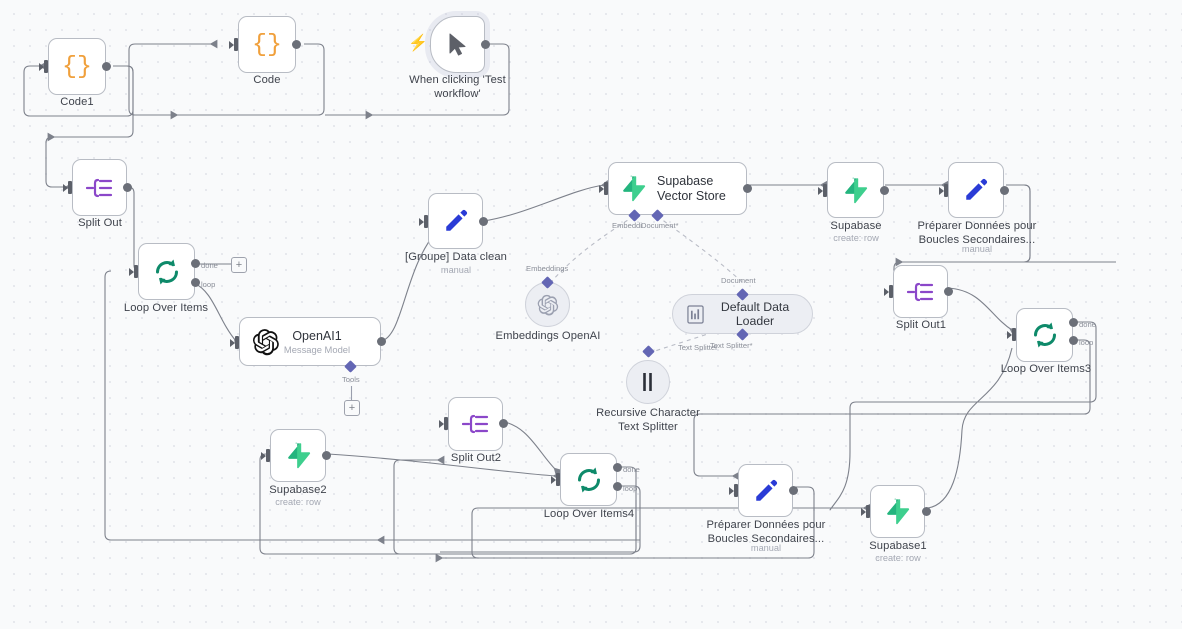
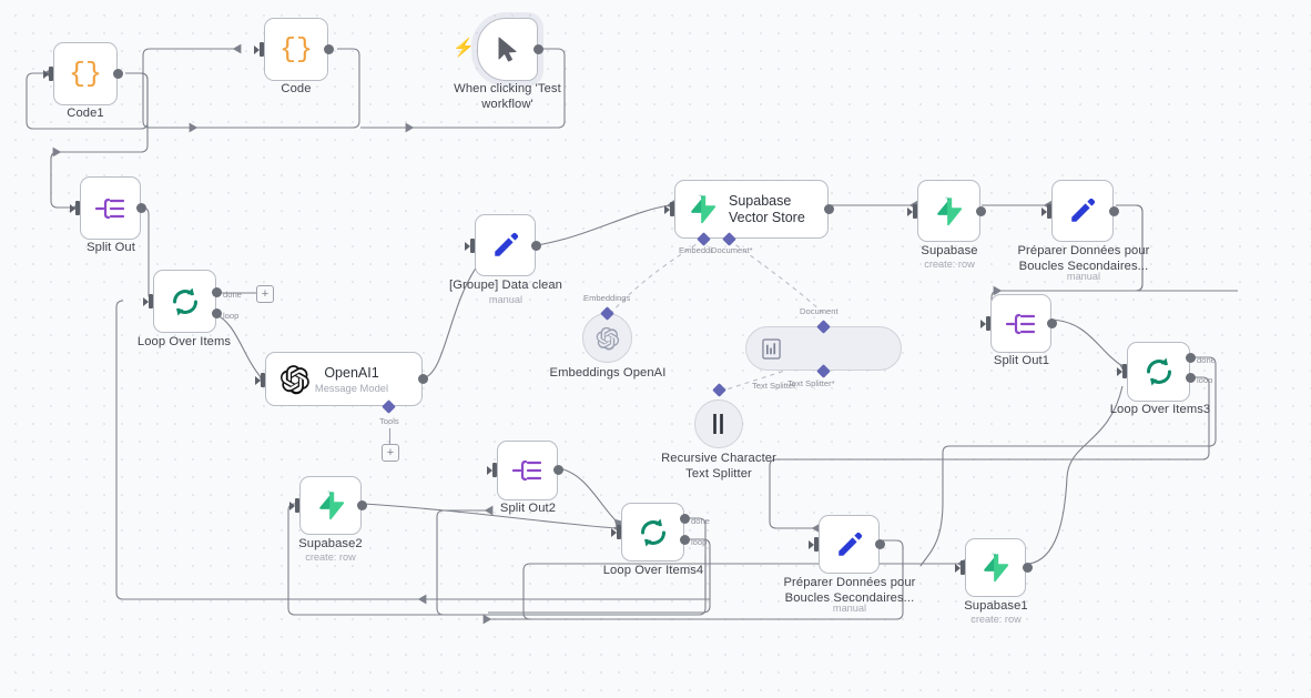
  {}
  Code1
  {}
  Code
  ⚡
  When clicking 'Test workflow'
  Split Out
  done
  loop
  +
  Loop Over Items
  OpenAI1
  Message Model
  Tools
  +
  [Groupe] Data clean
  manual
  Supabase Vector Store
  Embeddi
  Document*
  Supabase
  create: row
  Préparer Données pour Boucles Secondaires...
  manual
  Split Out1
  done
  loop
  Loop Over Items3
  Embeddings
  Embeddings OpenAI
- Default Data Loader
  Document
  Text Splitter
  Text Splitter*
  Recursive Character Text Splitter
  Split Out2
  Supabase2
  create: row
  done
  loop
  Loop Over Items4
  Préparer Données pour Boucles Secondaires...
  manual
  Supabase1
  create: row
